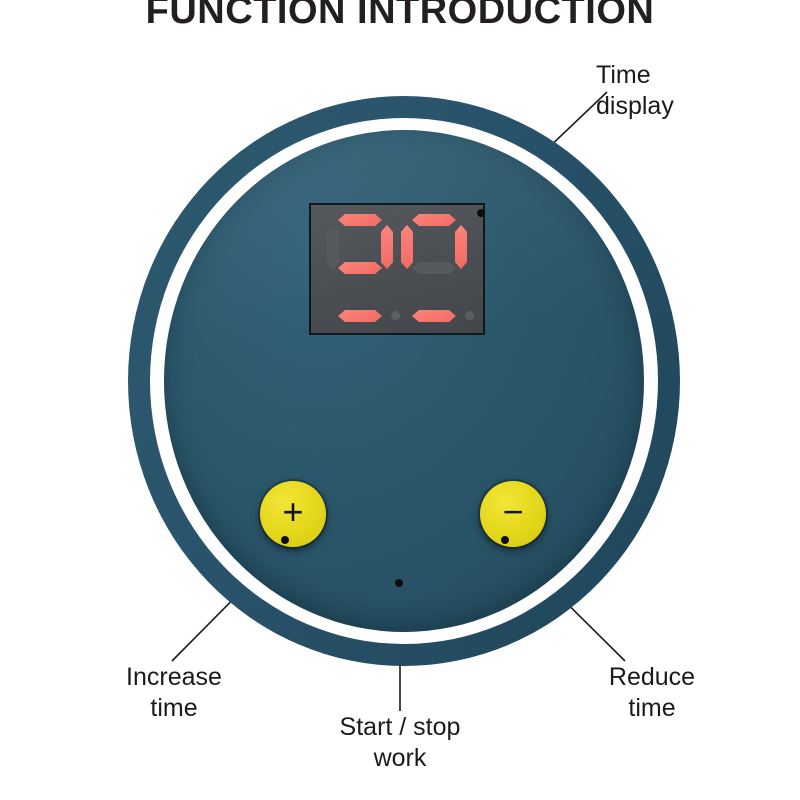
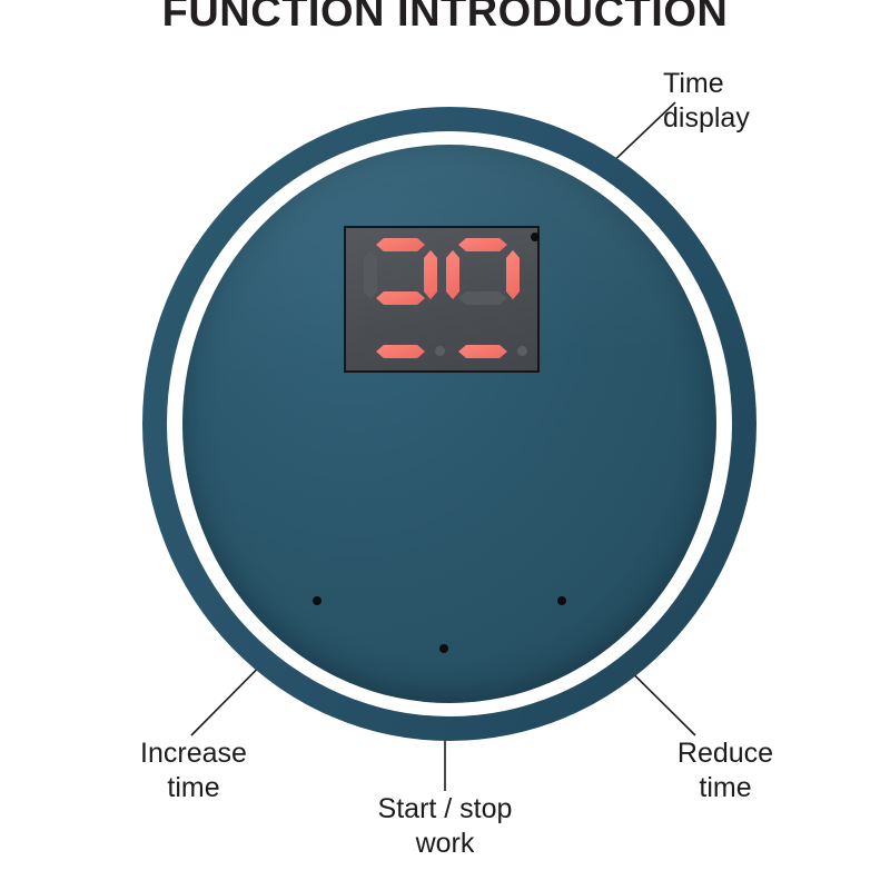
  FUNCTION INTRODUCTION
- +
- −
  Time
  display
  Increase
  time
  Start / stop
  work
  Reduce
  time
